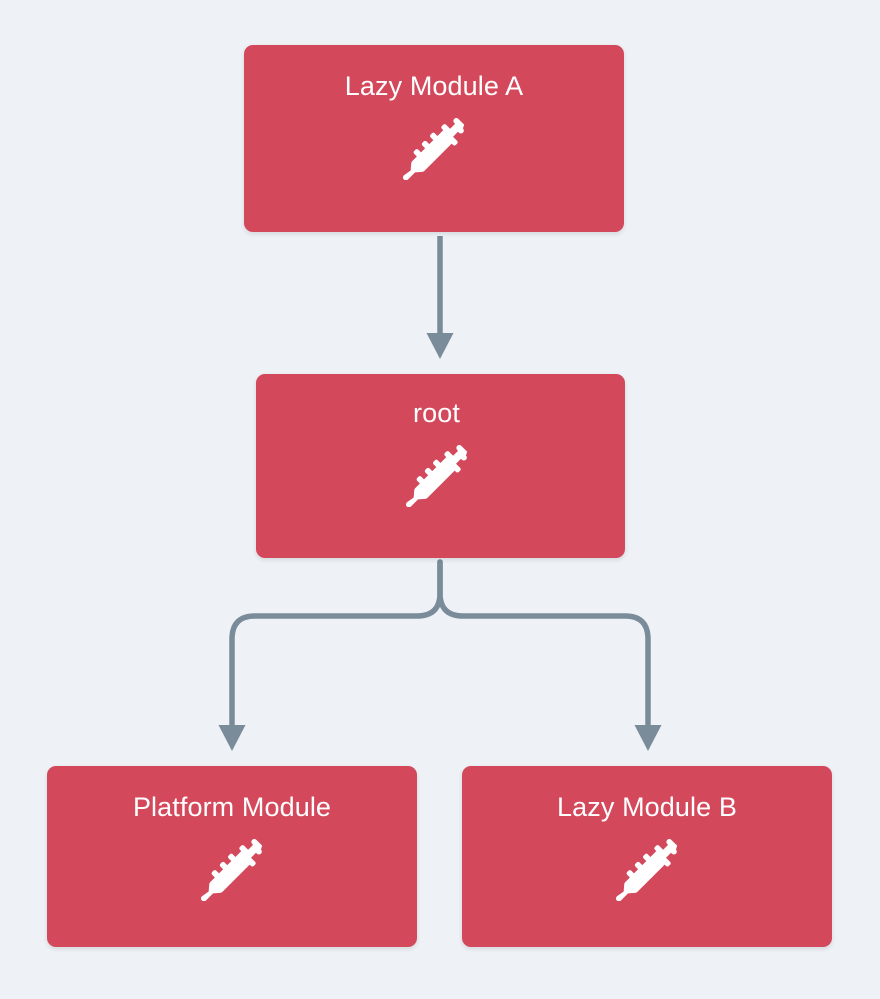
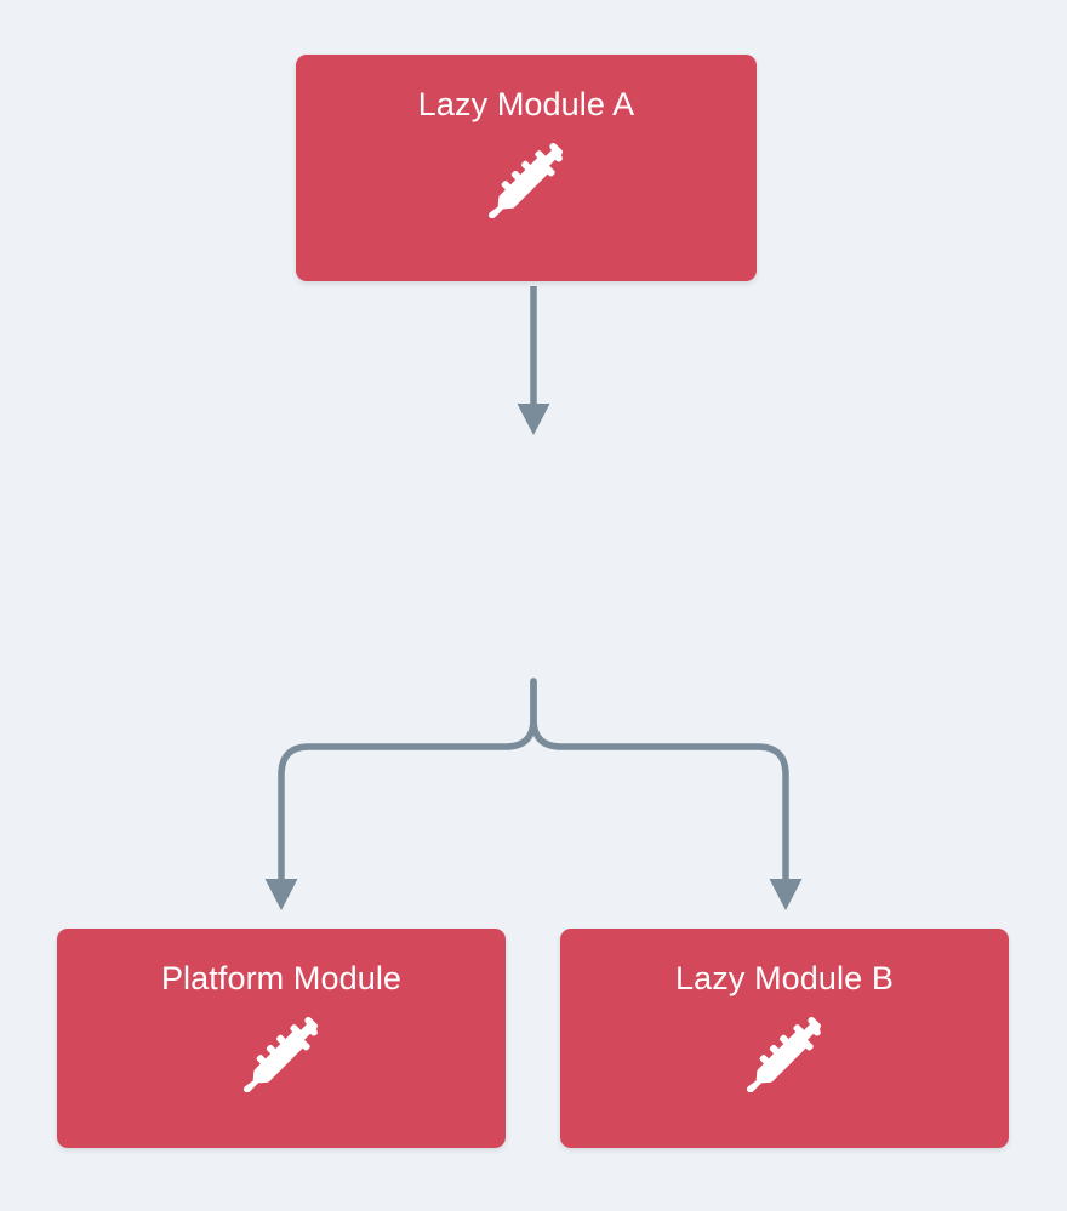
  Lazy Module A
- root
  Platform Module
  Lazy Module B
